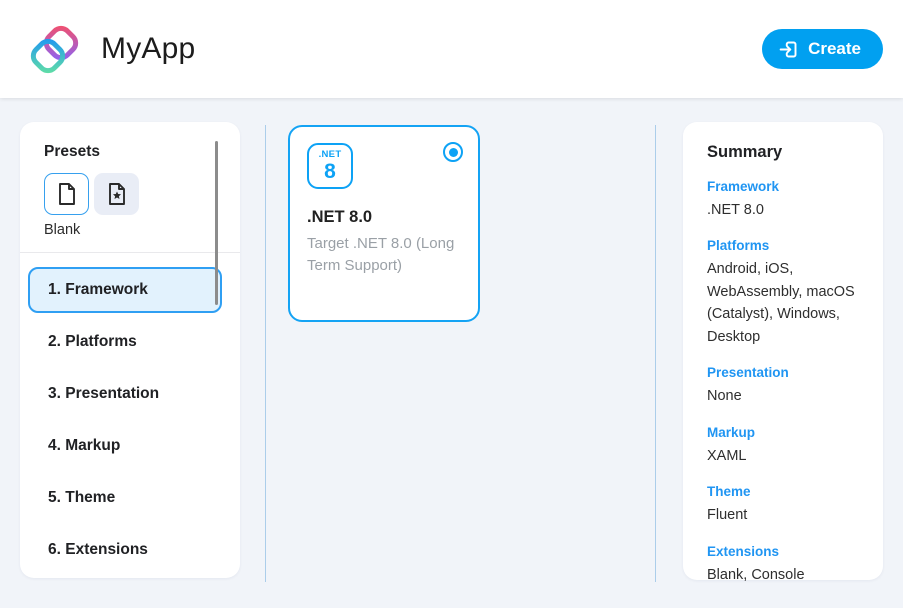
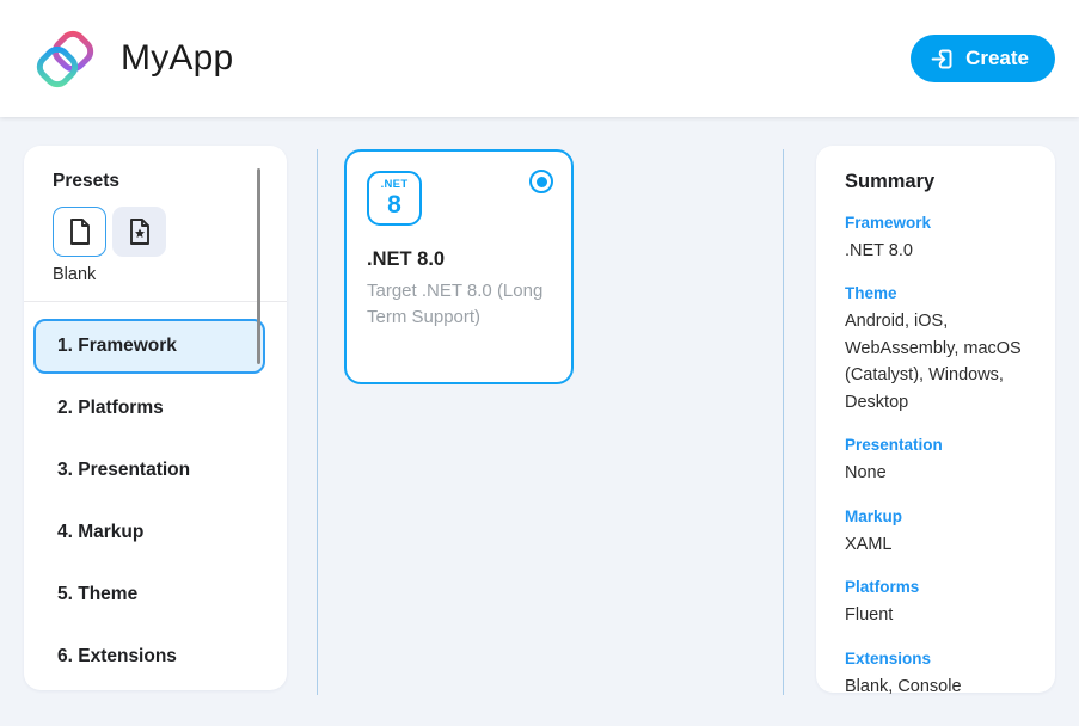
  MyApp
  Create
  Presets
  Blank
  1. Framework
  2. Platforms
  3. Presentation
  4. Markup
  5. Theme
  6. Extensions
  .NET
  8
  .NET 8.0
  Target .NET 8.0 (Long Term Support)
  Summary
  Framework
  .NET 8.0
- Platforms
+ Theme
  Android, iOS, WebAssembly, macOS (Catalyst), Windows, Desktop
  Presentation
  None
  Markup
  XAML
- Theme
+ Platforms
  Fluent
  Extensions
  Blank, Console
